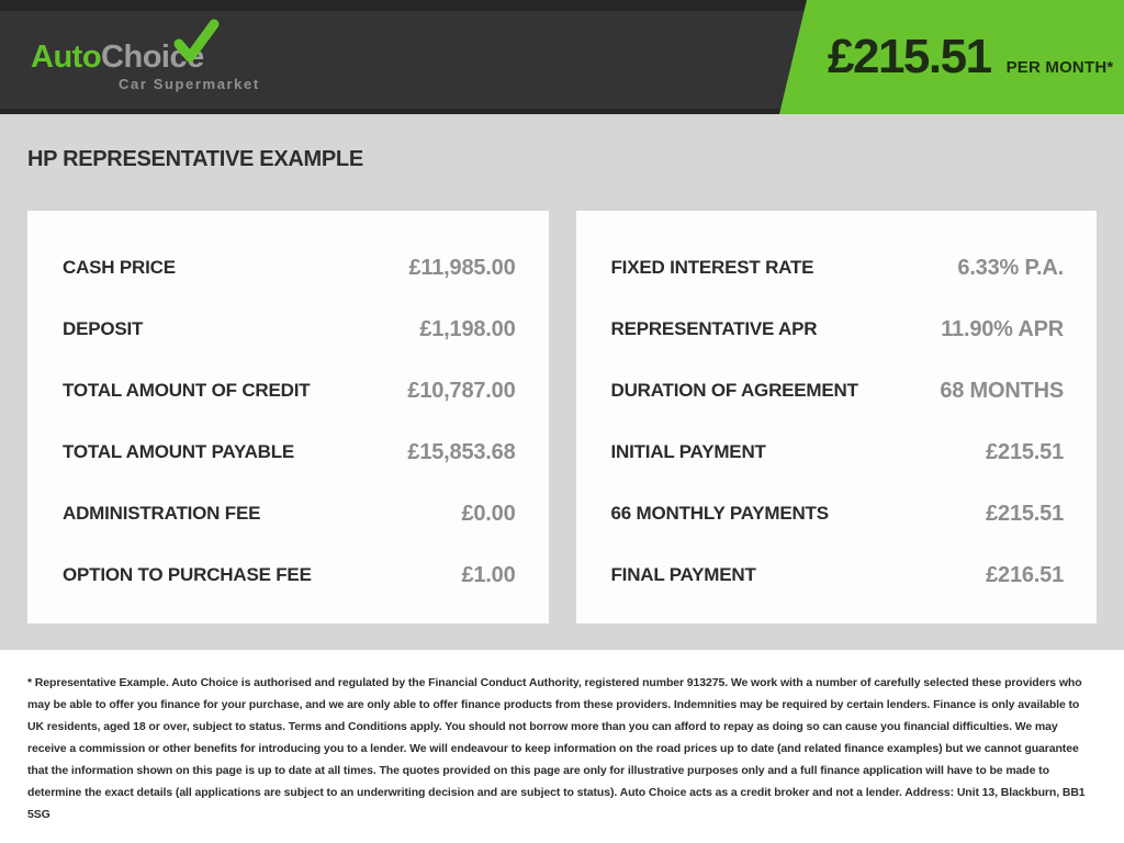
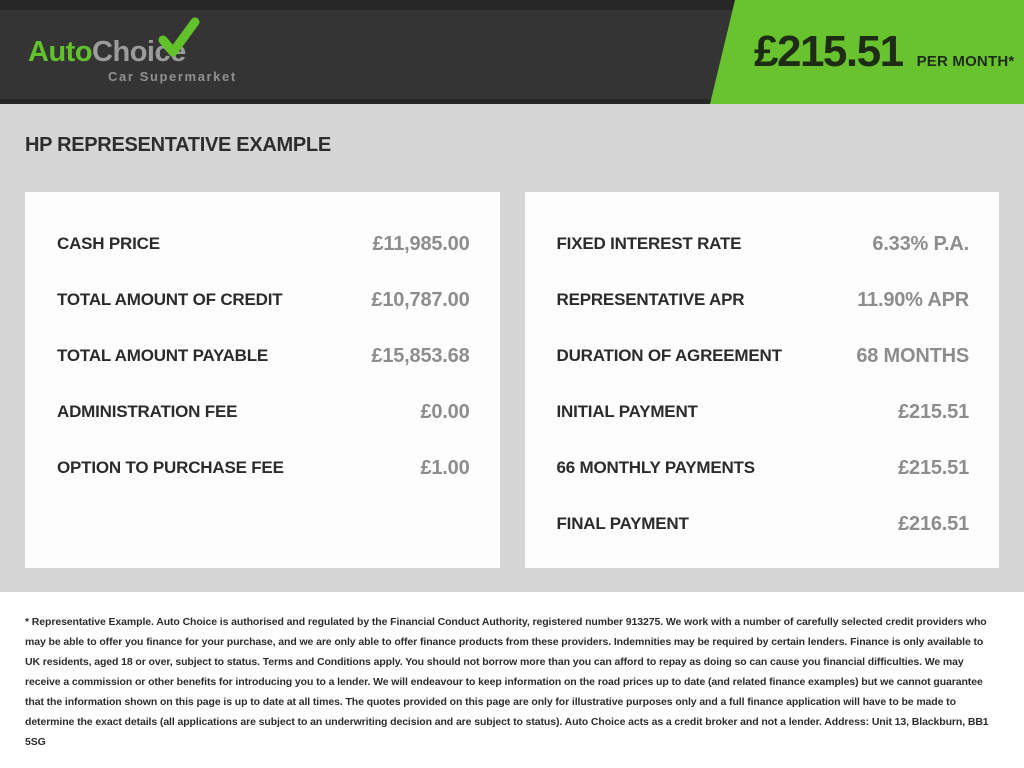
  AutoChoic
  Car Supermarket
  £215.51
  PER MONTH*
  HP REPRESENTATIVE EXAMPLE
  CASH PRICE
  £11,985.00
- DEPOSIT
- £1,198.00
  TOTAL AMOUNT OF CREDIT
  £10,787.00
  TOTAL AMOUNT PAYABLE
  £15,853.68
  ADMINISTRATION FEE
  £0.00
  OPTION TO PURCHASE FEE
  £1.00
  FIXED INTEREST RATE
  6.33% P.A.
  REPRESENTATIVE APR
  11.90% APR
  DURATION OF AGREEMENT
  68 MONTHS
  INITIAL PAYMENT
  £215.51
  66 MONTHLY PAYMENTS
  £215.51
  FINAL PAYMENT
  £216.51
- * Representative Example. Auto Choice is authorised and regulated by the Financial Conduct Authority, registered number 913275. We work with a number of carefully selected these providers who may be able to offer you finance for your purchase, and we are only able to offer finance products from these providers. Indemnities may be required by certain lenders. Finance is only available to UK residents, aged 18 or over, subject to status. Terms and Conditions apply. You should not borrow more than you can afford to repay as doing so can cause you financial difficulties. We may receive a commission or other benefits for introducing you to a lender. We will endeavour to keep information on the road prices up to date (and related finance examples) but we cannot guarantee that the information shown on this page is up to date at all times. The quotes provided on this page are only for illustrative purposes only and a full finance application will have to be made to determine the exact details (all applications are subject to an underwriting decision and are subject to status). Auto Choice acts as a credit broker and not a lender. Address: Unit 13, Blackburn, BB1 5SG
+ * Representative Example. Auto Choice is authorised and regulated by the Financial Conduct Authority, registered number 913275. We work with a number of carefully selected credit providers who may be able to offer you finance for your purchase, and we are only able to offer finance products from these providers. Indemnities may be required by certain lenders. Finance is only available to UK residents, aged 18 or over, subject to status. Terms and Conditions apply. You should not borrow more than you can afford to repay as doing so can cause you financial difficulties. We may receive a commission or other benefits for introducing you to a lender. We will endeavour to keep information on the road prices up to date (and related finance examples) but we cannot guarantee that the information shown on this page is up to date at all times. The quotes provided on this page are only for illustrative purposes only and a full finance application will have to be made to determine the exact details (all applications are subject to an underwriting decision and are subject to status). Auto Choice acts as a credit broker and not a lender. Address: Unit 13, Blackburn, BB1 5SG
